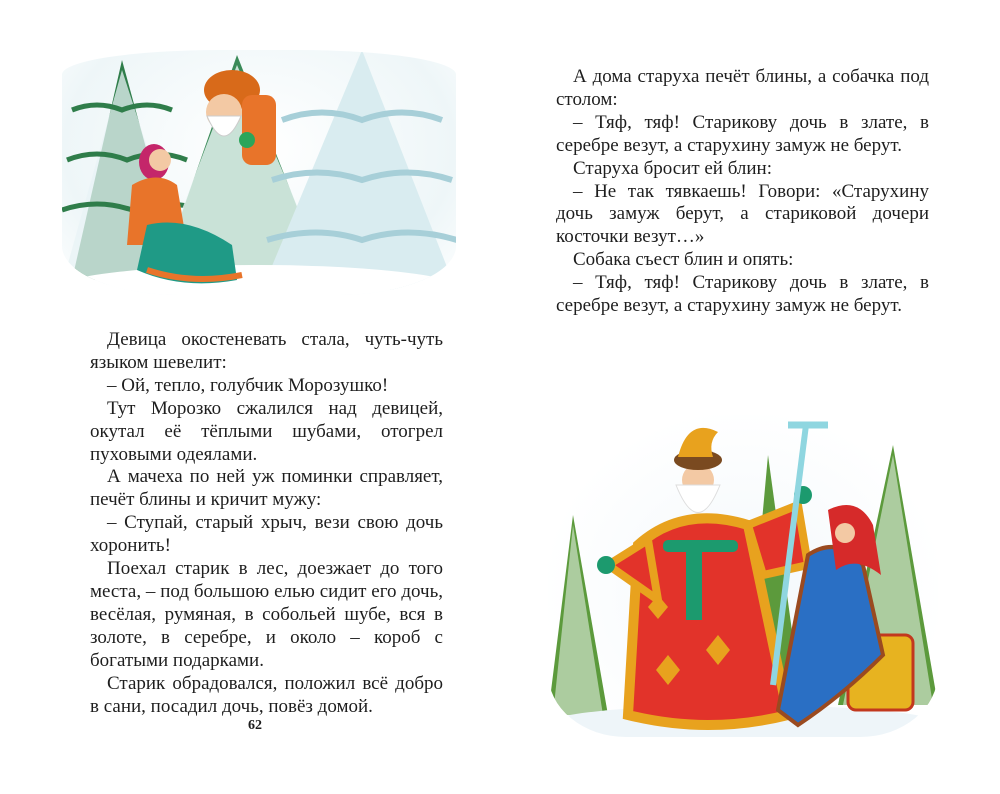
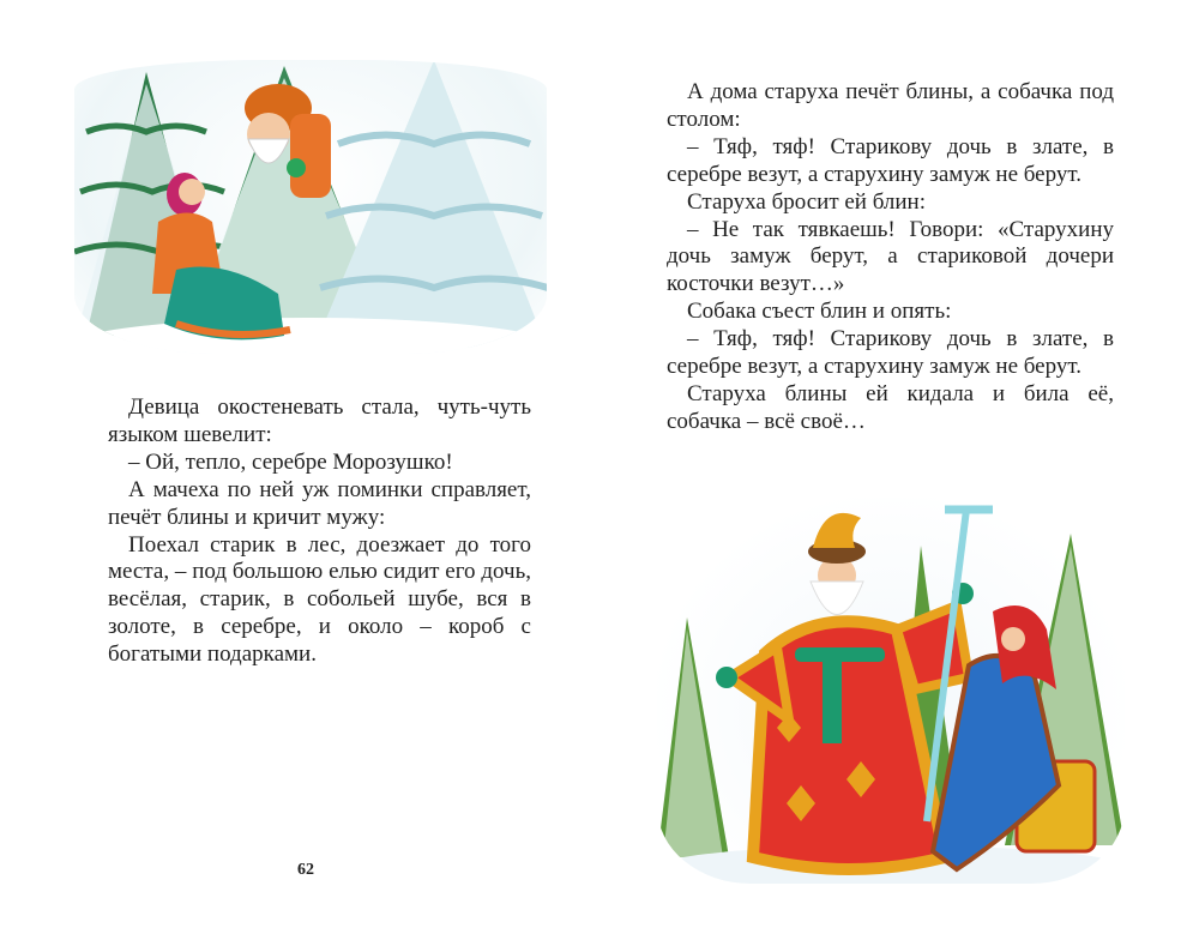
  Девица окостеневать стала, чуть-чуть языком шевелит:
- – Ой, тепло, голубчик Морозушко!
+ – Ой, тепло, серебре Морозушко!
- Тут Морозко сжалился над девицей, окутал её тёплыми шубами, отогрел пуховыми одеялами.
  А мачеха по ней уж поминки справляет, печёт блины и кричит мужу:
- – Ступай, старый хрыч, вези свою дочь хоронить!
- Поехал старик в лес, доезжает до того места, – под большою елью сидит его дочь, весёлая, румяная, в собольей шубе, вся в золоте, в серебре, и около – короб с богатыми подарками.
+ Поехал старик в лес, доезжает до того места, – под большою елью сидит его дочь, весёлая, старик, в собольей шубе, вся в золоте, в серебре, и около – короб с богатыми подарками.
- Старик обрадовался, положил всё добро в сани, посадил дочь, повёз домой.
  62
  А дома старуха печёт блины, а собачка под столом:
  – Тяф, тяф! Старикову дочь в злате, в серебре везут, а старухину замуж не берут.
  Старуха бросит ей блин:
  – Не так тявкаешь! Говори: «Старухину дочь замуж берут, а стариковой дочери косточки везут…»
  Собака съест блин и опять:
  – Тяф, тяф! Старикову дочь в злате, в серебре везут, а старухину замуж не берут.
+ Старуха блины ей кидала и била её, собачка – всё своё…
